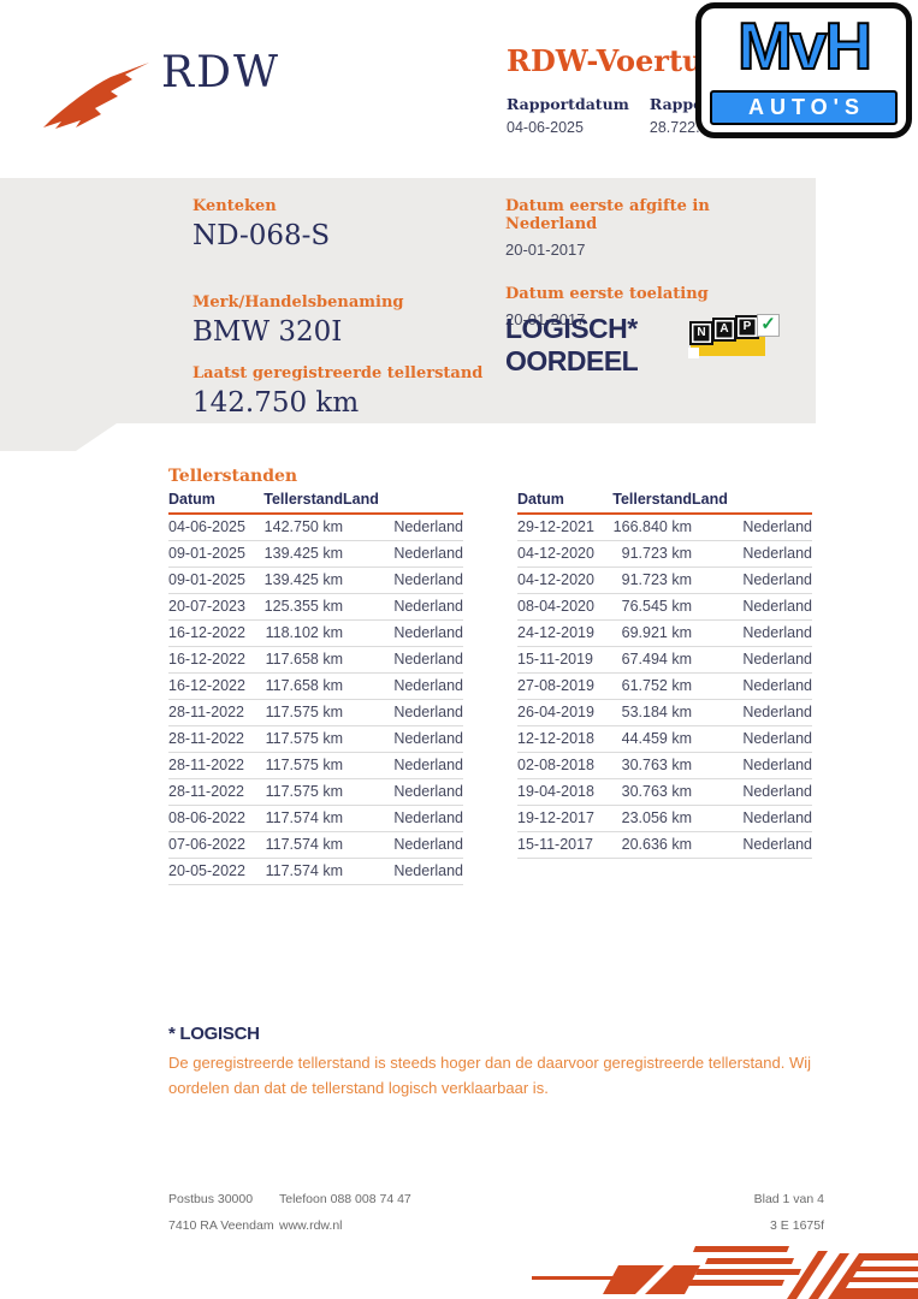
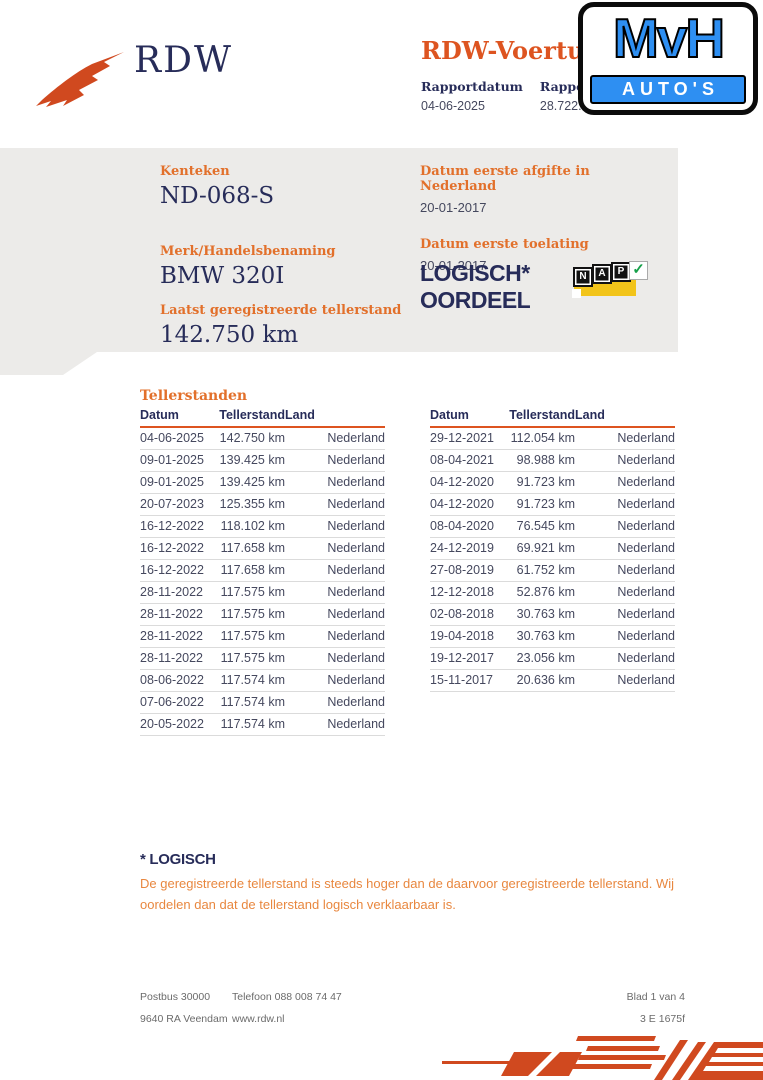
  RDW
  Rapportdatum
  04-06-2025
  MvH
  AUTO'S
  Kenteken
  ND-068-S
  Merk/Handelsbenaming
  BMW 320I
  Laatst geregistreerde tellerstand
  142.750 km
  Datum eerste afgifte in Nederland
  20-01-2017
  Datum eerste toelating
  20-01-2017
  LOGISCH*
  OORDEEL
  N
  A
  P
  ✓
  Tellerstanden
  	Datum	Tellerstand	Land
  04-06-2025	142.750 km	Nederland
  09-01-2025	139.425 km	Nederland
  09-01-2025	139.425 km	Nederland
  20-07-2023	125.355 km	Nederland
  16-12-2022	118.102 km	Nederland
  16-12-2022	117.658 km	Nederland
  16-12-2022	117.658 km	Nederland
  28-11-2022	117.575 km	Nederland
  28-11-2022	117.575 km	Nederland
  28-11-2022	117.575 km	Nederland
  28-11-2022	117.575 km	Nederland
  08-06-2022	117.574 km	Nederland
  07-06-2022	117.574 km	Nederland
  20-05-2022	117.574 km	Nederland
  	Datum	Tellerstand	Land
- 29-12-2021	166.840 km	Nederland
+ 29-12-2021	112.054 km	Nederland
+ 08-04-2021	98.988 km	Nederland
  04-12-2020	91.723 km	Nederland
  04-12-2020	91.723 km	Nederland
  08-04-2020	76.545 km	Nederland
  24-12-2019	69.921 km	Nederland
- 15-11-2019	67.494 km	Nederland
  27-08-2019	61.752 km	Nederland
- 26-04-2019	53.184 km	Nederland
- 12-12-2018	44.459 km	Nederland
+ 12-12-2018	52.876 km	Nederland
  02-08-2018	30.763 km	Nederland
  19-04-2018	30.763 km	Nederland
  19-12-2017	23.056 km	Nederland
  15-11-2017	20.636 km	Nederland
  * LOGISCH
  De geregistreerde tellerstand is steeds hoger dan de daarvoor geregistreerde tellerstand. Wij oordelen dan dat de tellerstand logisch verklaarbaar is.
  Postbus 30000
- 7410 RA Veendam
+ 9640 RA Veendam
  Telefoon 088 008 74 47
  www.rdw.nl
  Blad 1 van 4
  3 E 1675f
